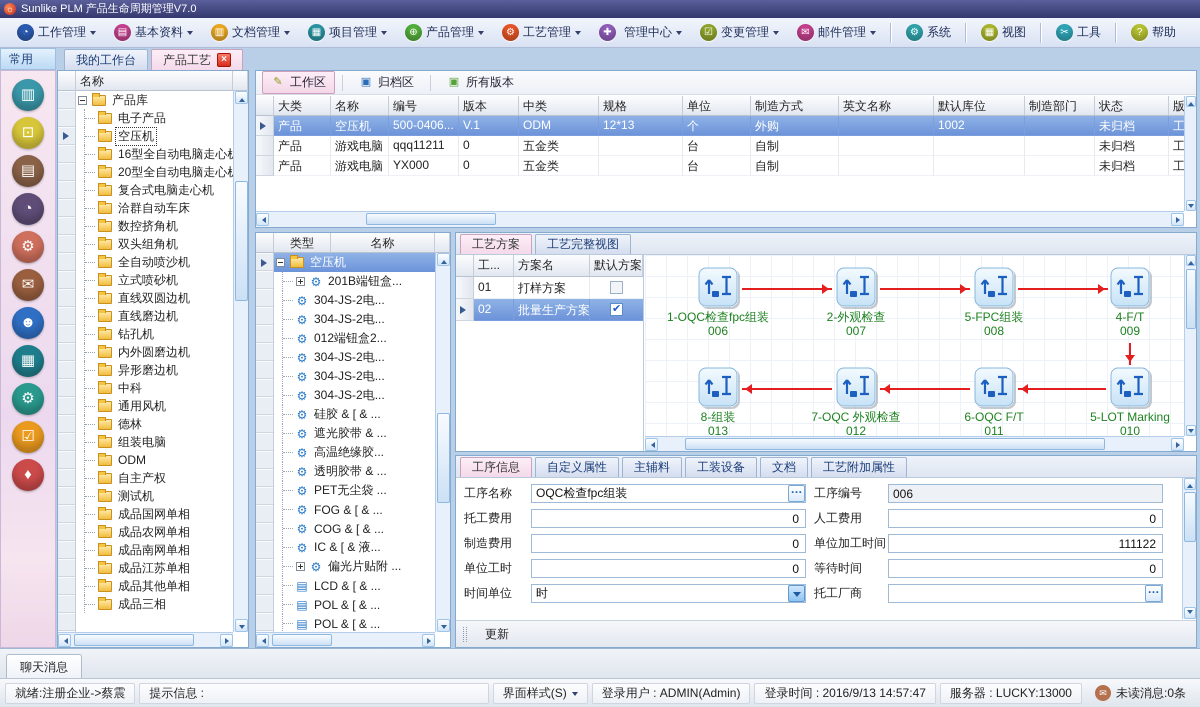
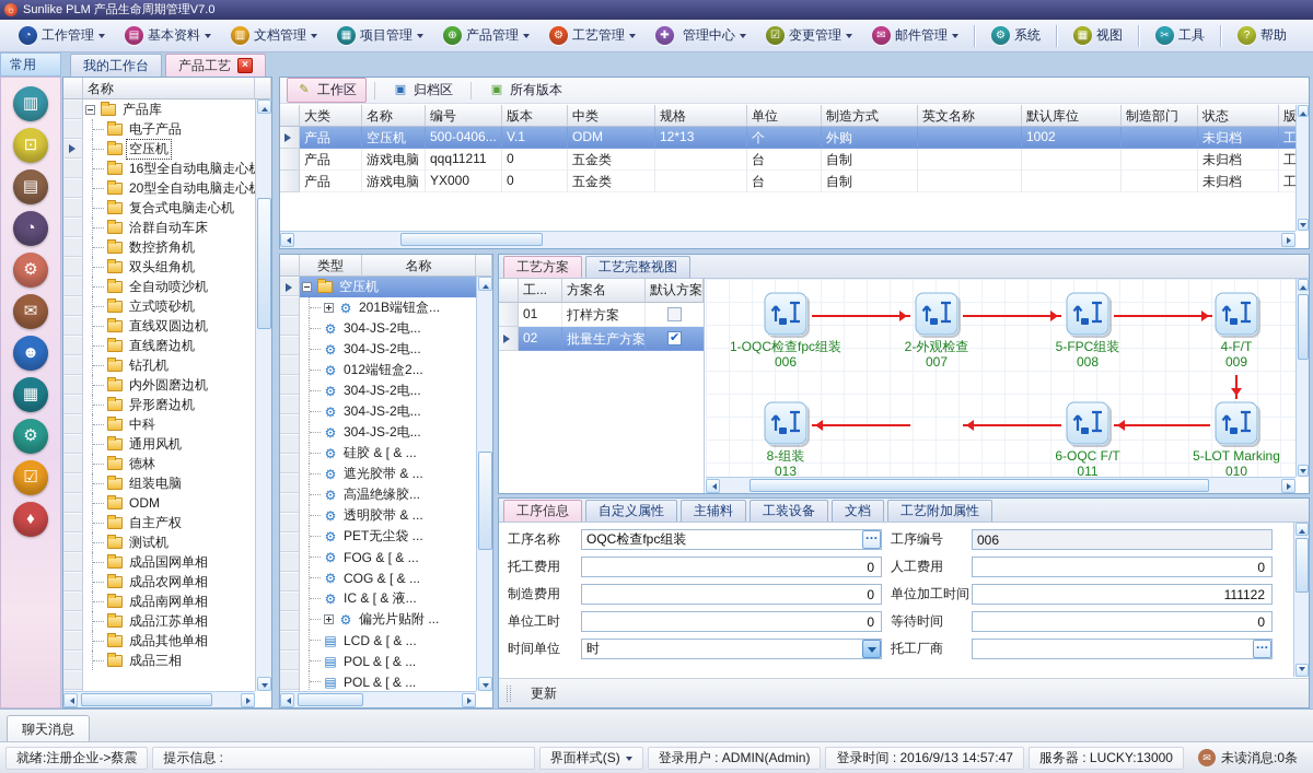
  Sunlike PLM 产品生命周期管理V7.0
  工作管理
  基本资料
  文档管理
  项目管理
  产品管理
  工艺管理
  管理中心
  变更管理
  邮件管理
  系统
  视图
  工具
  帮助
  常用
  我的工作台
  产品工艺
  名称
  产品库
  电子产品
  空压机
  16型全自动电脑走心
  20型全自动电脑走心
  复合式电脑走心机
  洽群自动车床
  数控挤角机
  双头组角机
  全自动喷沙机
  立式喷砂机
  直线双圆边机
  直线磨边机
  钻孔机
  内外圆磨边机
  异形磨边机
  中科
  通用风机
  德林
  组装电脑
  ODM
  自主产权
  测试机
  成品国网单相
  成品农网单相
  成品南网单相
  成品江苏单相
  成品其他单相
  成品三相
  工作区
  归档区
  所有版本
  大类
  名称
  编号
  版本
  中类
  规格
  单位
  制造方式
  英文名称
  默认库位
  制造部门
  状态
  产品
  空压机
  500-0406...
  V.1
  ODM
  12*13
  个
  外购
  1002
  未归档
  产品
  游戏电脑
  qqq11211
  0
  五金类
  台
  自制
  未归档
  产品
  游戏电脑
  YX000
  0
  五金类
  台
  自制
  未归档
  类型
  名称
  空压机
  201B端钮盒...
  304-JS-2电...
  304-JS-2电...
  012端钮盒2...
  304-JS-2电...
  304-JS-2电...
  304-JS-2电...
  硅胶 & [ & ...
  遮光胶带 & ...
  高温绝缘胶...
  透明胶带 & ...
  PET无尘袋 ...
  FOG & [ & ...
  COG & [ & ...
  IC & [ & 液...
  偏光片贴附 ...
  LCD & [ & ...
  POL & [ & ...
  POL & [ & ...
  工艺方案
  工艺完整视图
  工...
  方案名
  默认方案
  01
  打样方案
  02
  批量生产方案
  1-OQC检查fpc组装
  006
  2-外观检查
  007
  5-FPC组装
  008
  4-F/T
  009
  8-组装
  013
- 7-OQC 外观检查
- 012
  6-OQC F/T
  011
  5-LOT Marking
  010
  工序信息
  自定义属性
  主辅料
  工装设备
  文档
  工艺附加属性
  工序名称
  OQC检查fpc组装
  工序编号
  006
  托工费用
  0
  人工费用
  0
  制造费用
  0
  单位加工时间
  111122
  单位工时
  0
  等待时间
  0
  时间单位
  时
  托工厂商
  更新
  聊天消息
  就绪:注册企业->蔡震
  提示信息 :
  界面样式(S)
  登录用户 : ADMIN(Admin)
  登录时间 : 2016/9/13 14:57:47
  服务器 : LUCKY:13000
  未读消息:0条
